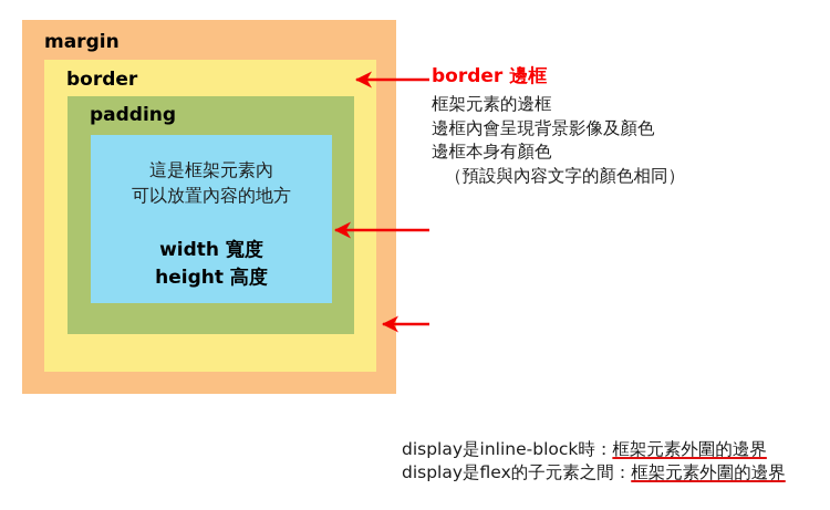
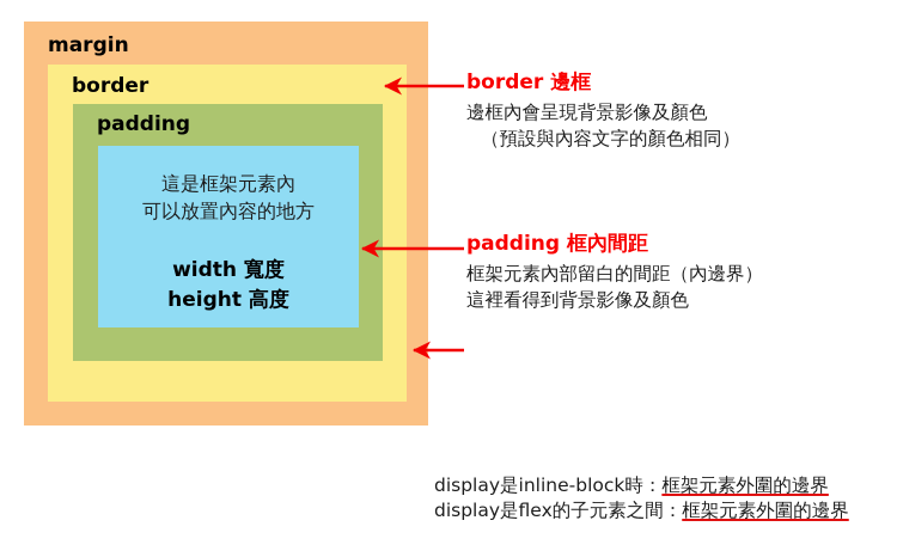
  margin
  border
  padding
  這是框架元素內
  可以放置內容的地方
  width 寬度
  height 高度
  border 邊框
- 框架元素的邊框
  邊框內會呈現背景影像及顏色
- 邊框本身有顏色
  （預設與內容文字的顏色相同）
+ padding 框內間距
+ 框架元素內部留白的間距（內邊界）
+ 這裡看得到背景影像及顏色
  display是inline-block時：框架元素外圍的邊界
  display是flex的子元素之間：框架元素外圍的邊界
